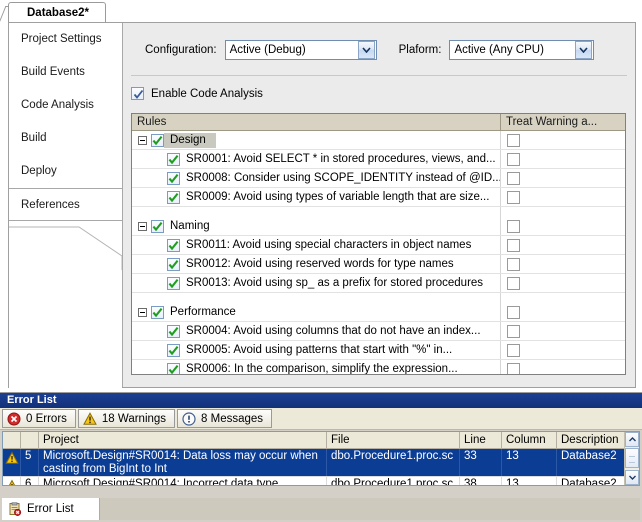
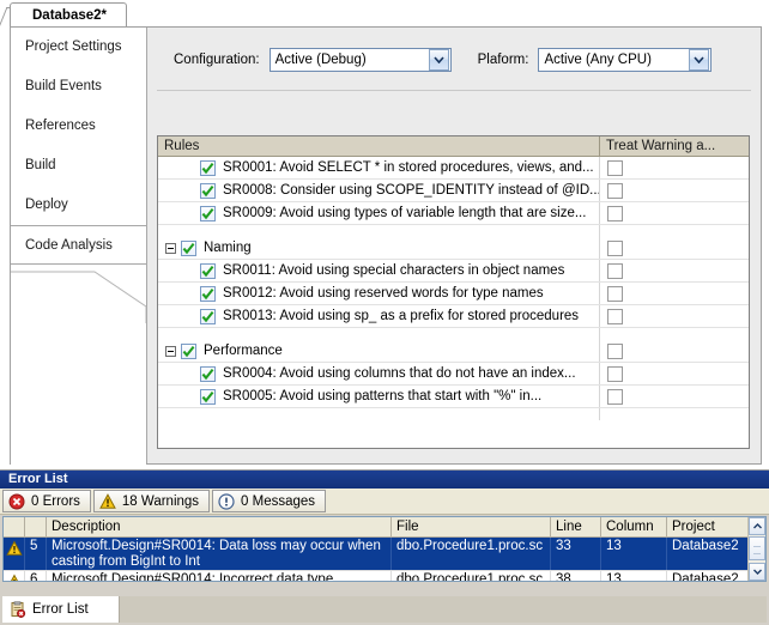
  Database2*
  Project Settings
  Build Events
- Code Analysis
+ References
  Build
  Deploy
- References
+ Code Analysis
  Configuration:
  Active (Debug)
  Plaform:
  Active (Any CPU)
- Enable Code Analysis
  Rules
  Treat Warning a...
- Design
  SR0001: Avoid SELECT * in stored procedures, views, and...
  SR0008: Consider using SCOPE_IDENTITY instead of @ID..
  SR0009: Avoid using types of variable length that are size...
  Naming
  SR0011: Avoid using special characters in object names
  SR0012: Avoid using reserved words for type names
  SR0013: Avoid using sp_ as a prefix for stored procedures
  Performance
  SR0004: Avoid using columns that do not have an index...
  SR0005: Avoid using patterns that start with "%" in...
- SR0006: In the comparison, simplify the expression...
  Error List
  0 Errors
  18 Warnings
- 8 Messages
+ 0 Messages
- Project
+ Description
  File
  Line
  Column
- Description
+ Project
  5
  Microsoft.Design#SR0014: Data loss may occur when casting from BigInt to Int
  dbo.Procedure1.proc.sc
  33
  13
  Database2
  6
  Microsoft.Design#SR0014: Incorrect data type
  dbo.Procedure1.proc.sc
  38
  13
  Database2
  Error List
